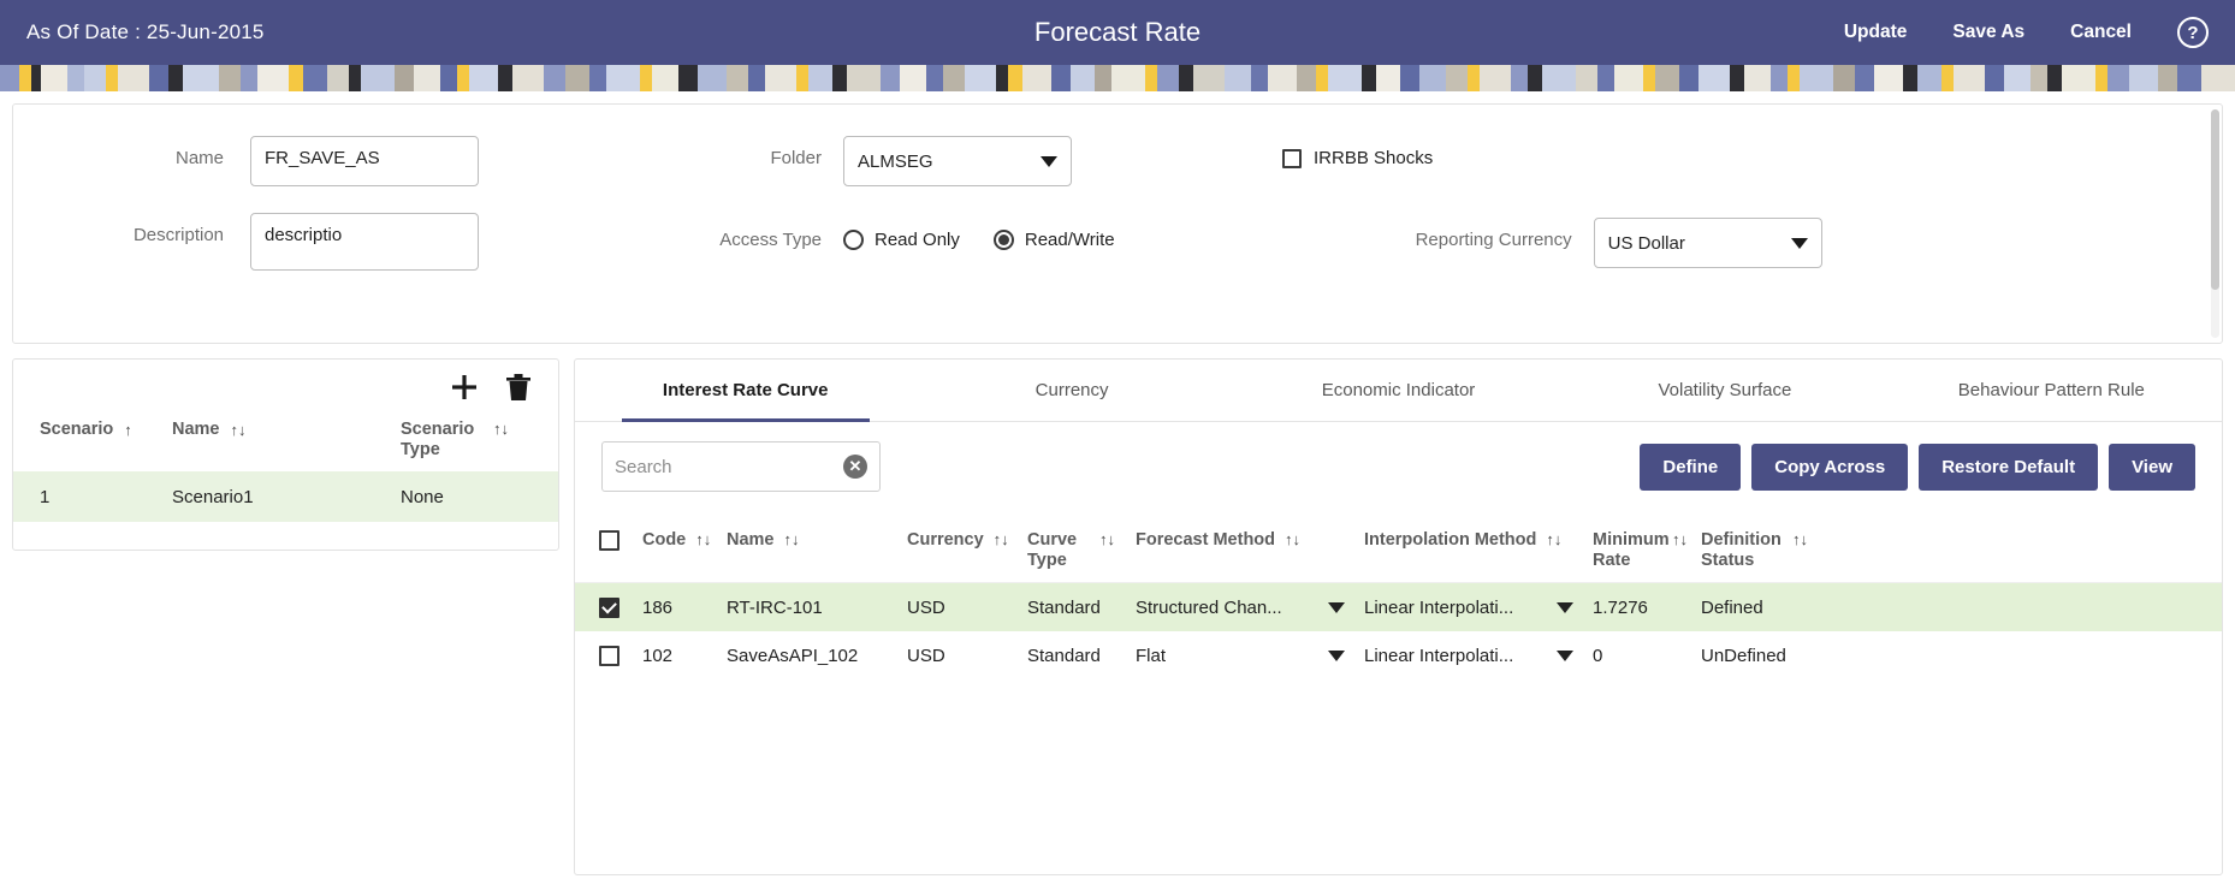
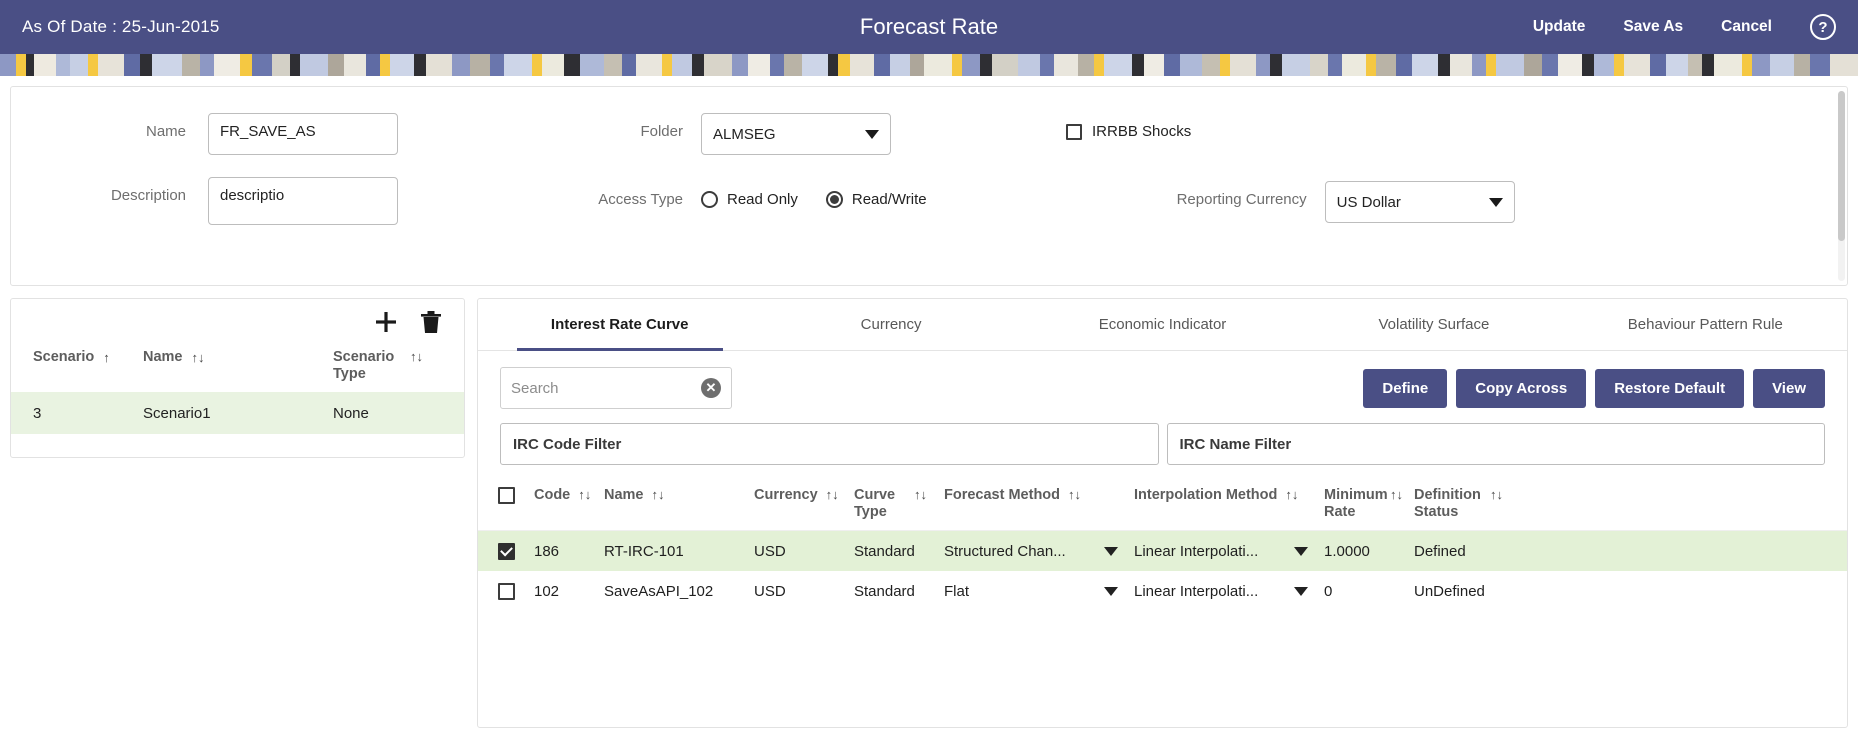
  As Of Date : 25-Jun-2015
  Forecast Rate
  Update
  Save As
  Cancel
  ?
  Name
  FR_SAVE_AS
  Folder
  ALMSEG
  IRRBB Shocks
  Description
  descriptio
  Access Type
  Read Only
  Read/Write
  Reporting Currency
  US Dollar
  Scenario
  ↑
  Name
  ↑↓
  Scenario Type
  ↑↓
- 1
+ 3
  Scenario1
  None
  Interest Rate Curve
  Currency
  Economic Indicator
  Volatility Surface
  Behaviour Pattern Rule
  Search
  ✕
  Define
  Copy Across
  Restore Default
  View
+ IRC Code Filter
+ IRC Name Filter
  Code
  ↑↓
  Name
  ↑↓
  Currency
  ↑↓
  Curve Type
  ↑↓
  Forecast Method
  ↑↓
  Interpolation Method
  ↑↓
  Minimum Rate
  ↑↓
  Definition Status
  ↑↓
  186
  RT-IRC-101
  USD
  Standard
  Structured Chan...
  Linear Interpolati...
- 1.7276
+ 1.0000
  Defined
  102
  SaveAsAPI_102
  USD
  Standard
  Flat
  Linear Interpolati...
  0
  UnDefined
